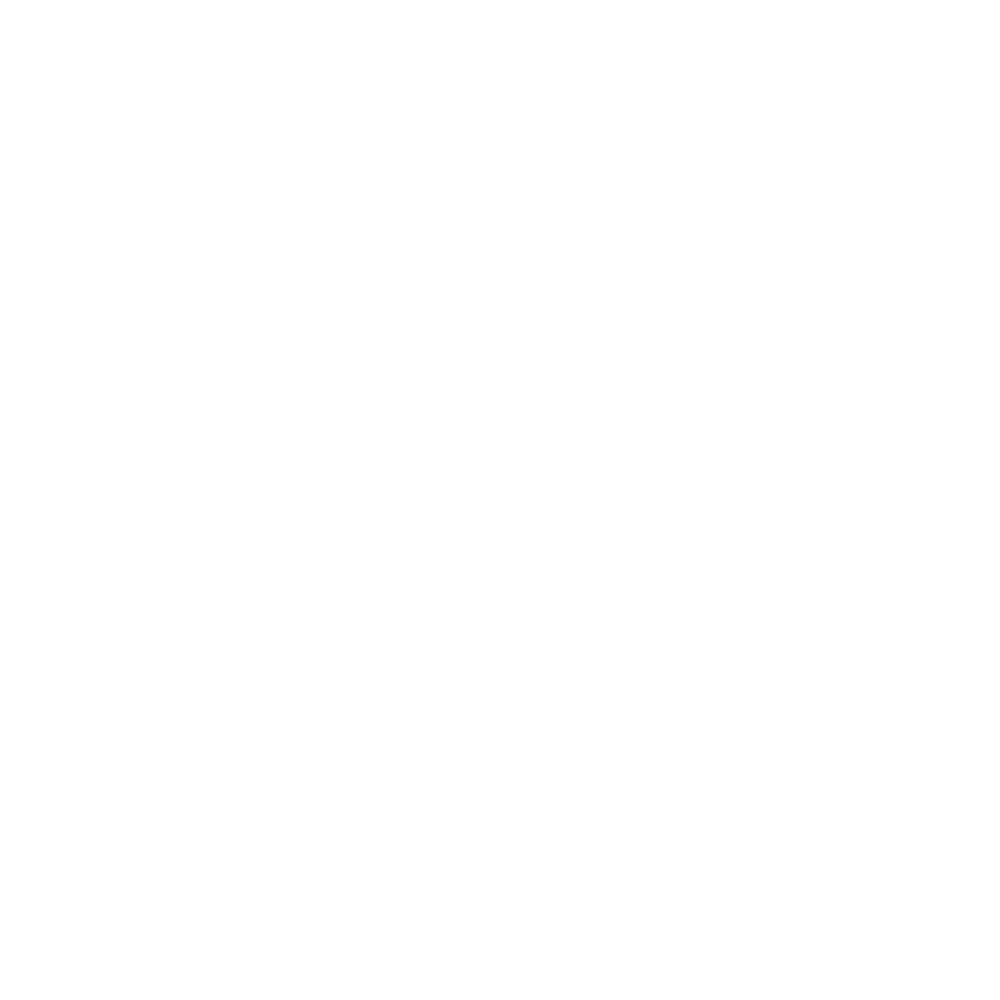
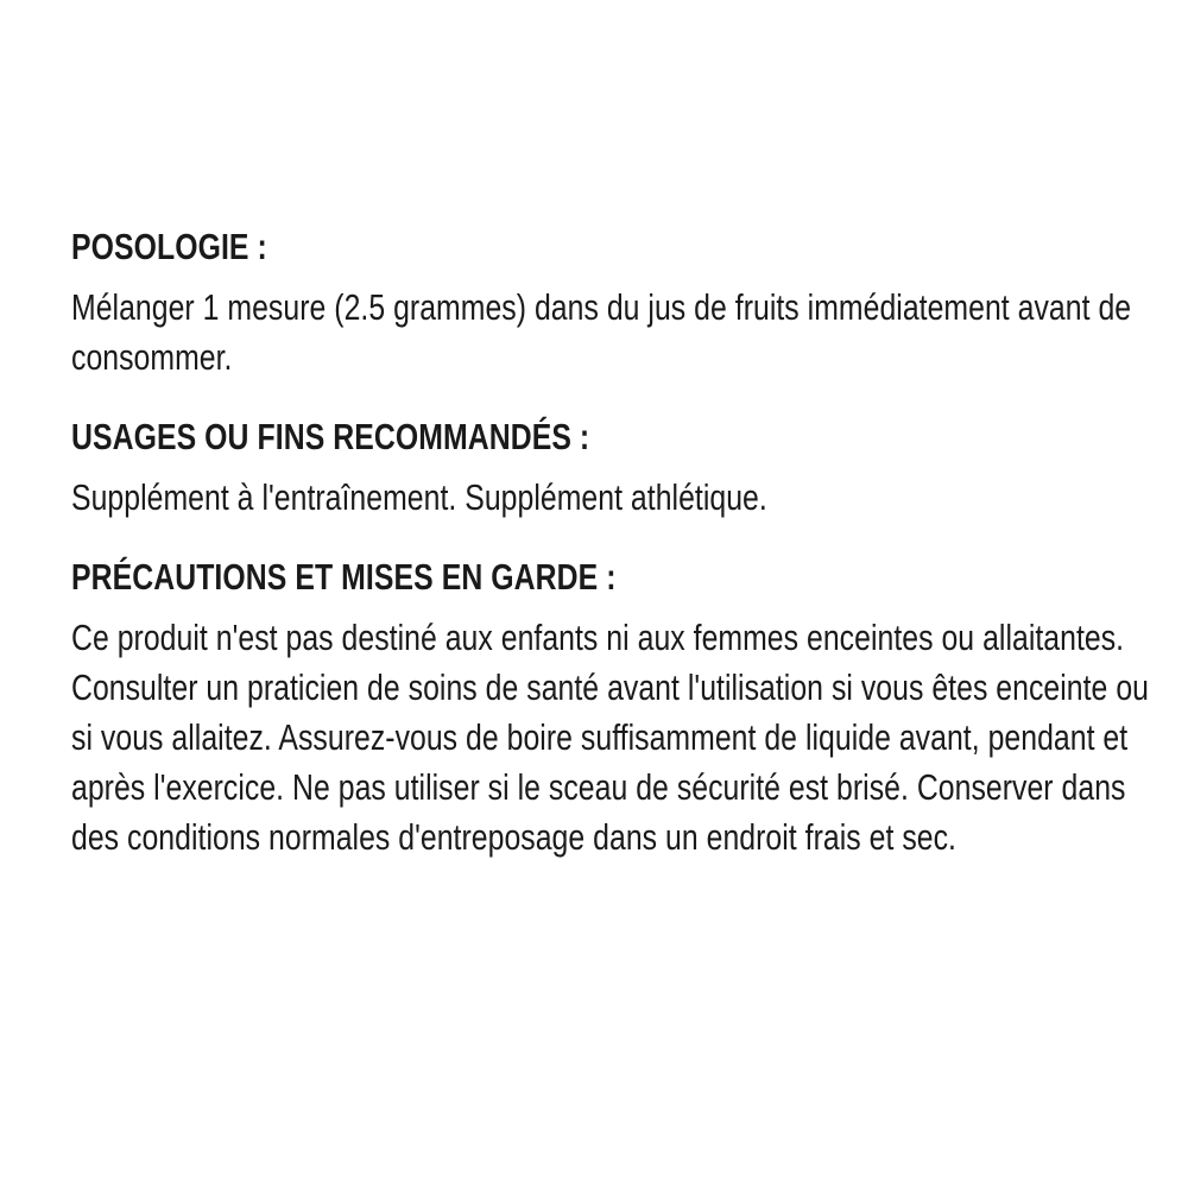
+ POSOLOGIE :
+ Mélanger 1 mesure (2.5 grammes) dans du jus de fruits immédiatement avant de consommer.
+ USAGES OU FINS RECOMMANDÉS :
+ Supplément à l'entraînement. Supplément athlétique.
+ PRÉCAUTIONS ET MISES EN GARDE :
+ Ce produit n'est pas destiné aux enfants ni aux femmes enceintes ou allaitantes. Consulter un praticien de soins de santé avant l'utilisation si vous êtes enceinte ou si vous allaitez. Assurez-vous de boire suffisamment de liquide avant, pendant et après l'exercice. Ne pas utiliser si le sceau de sécurité est brisé. Conserver dans des conditions normales d'entreposage dans un endroit frais et sec.
